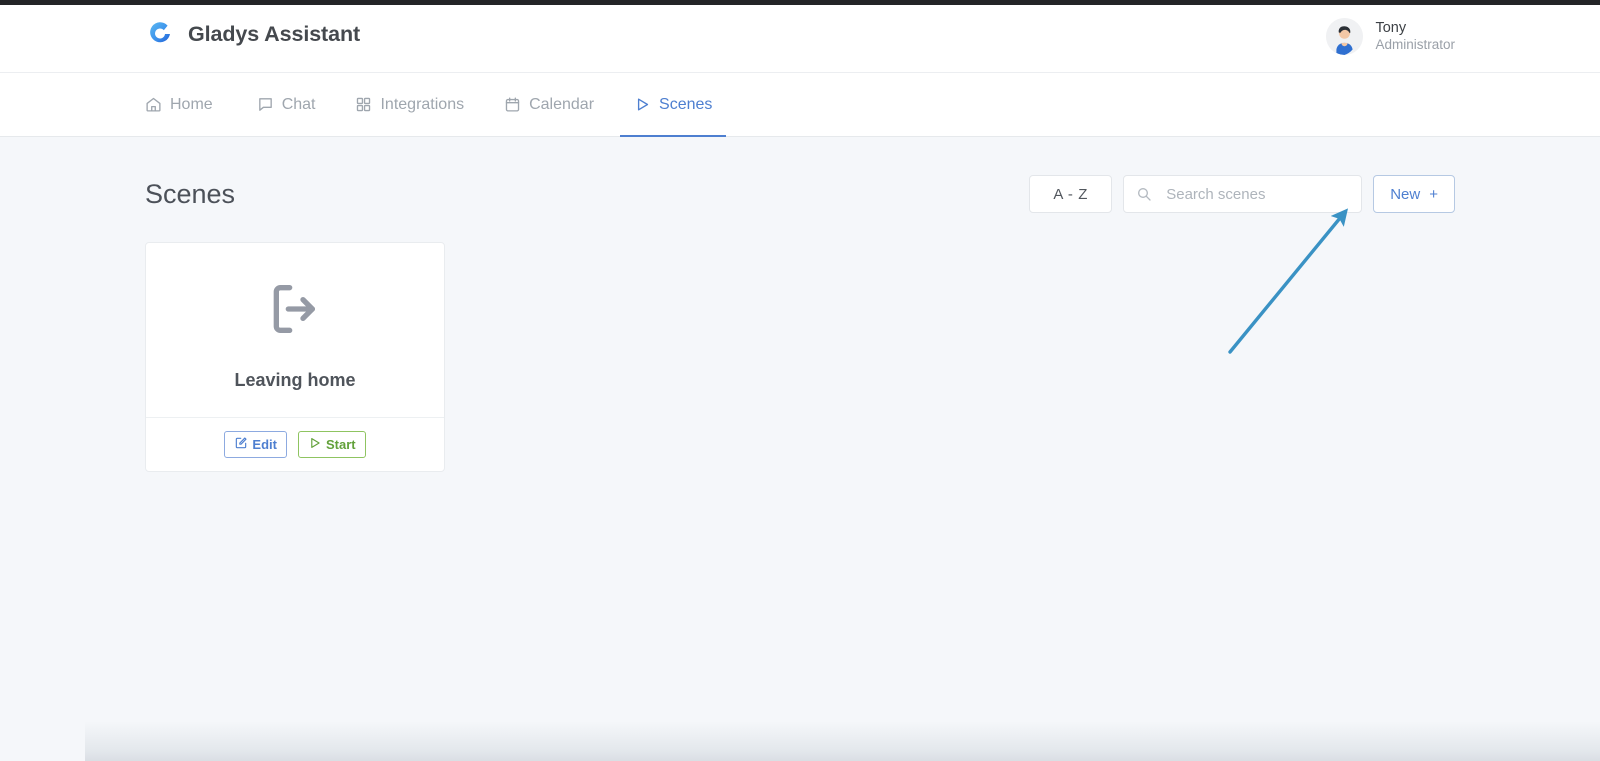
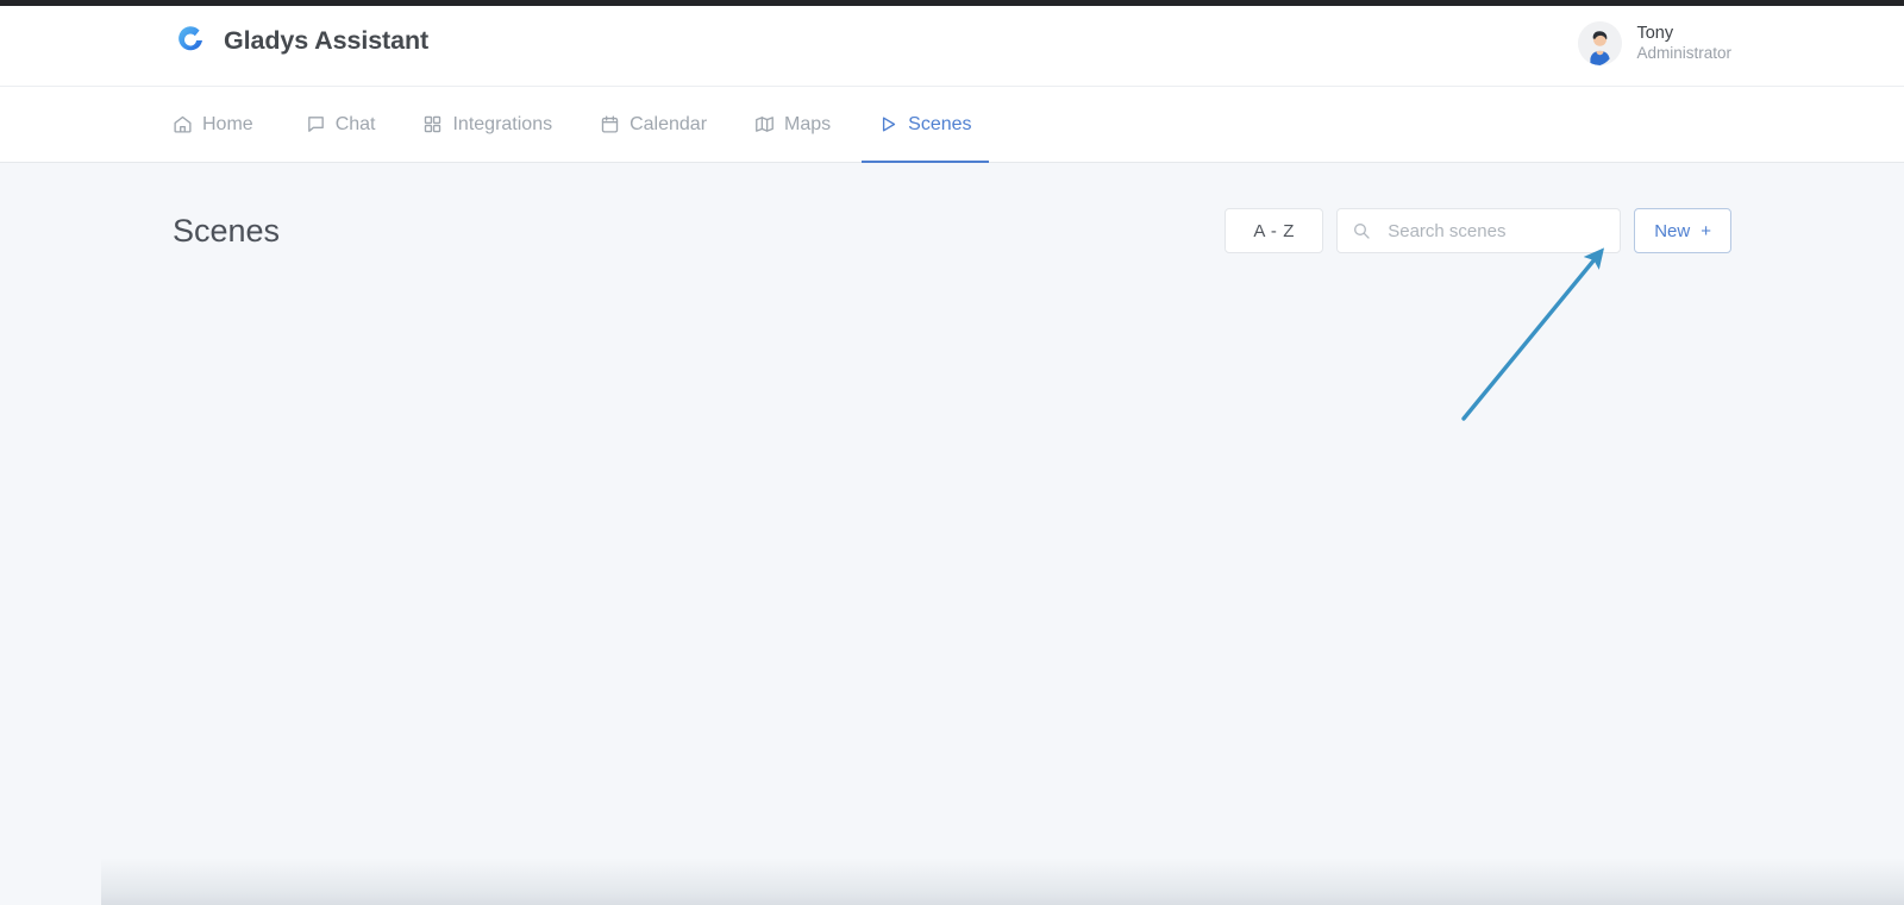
  Gladys Assistant
  Tony
  Administrator
  Home
  Chat
  Integrations
  Calendar
+ Maps
  Scenes
  Scenes
  A - Z
  Search scenes
  New
  +
- Leaving home
- Edit
- Start
